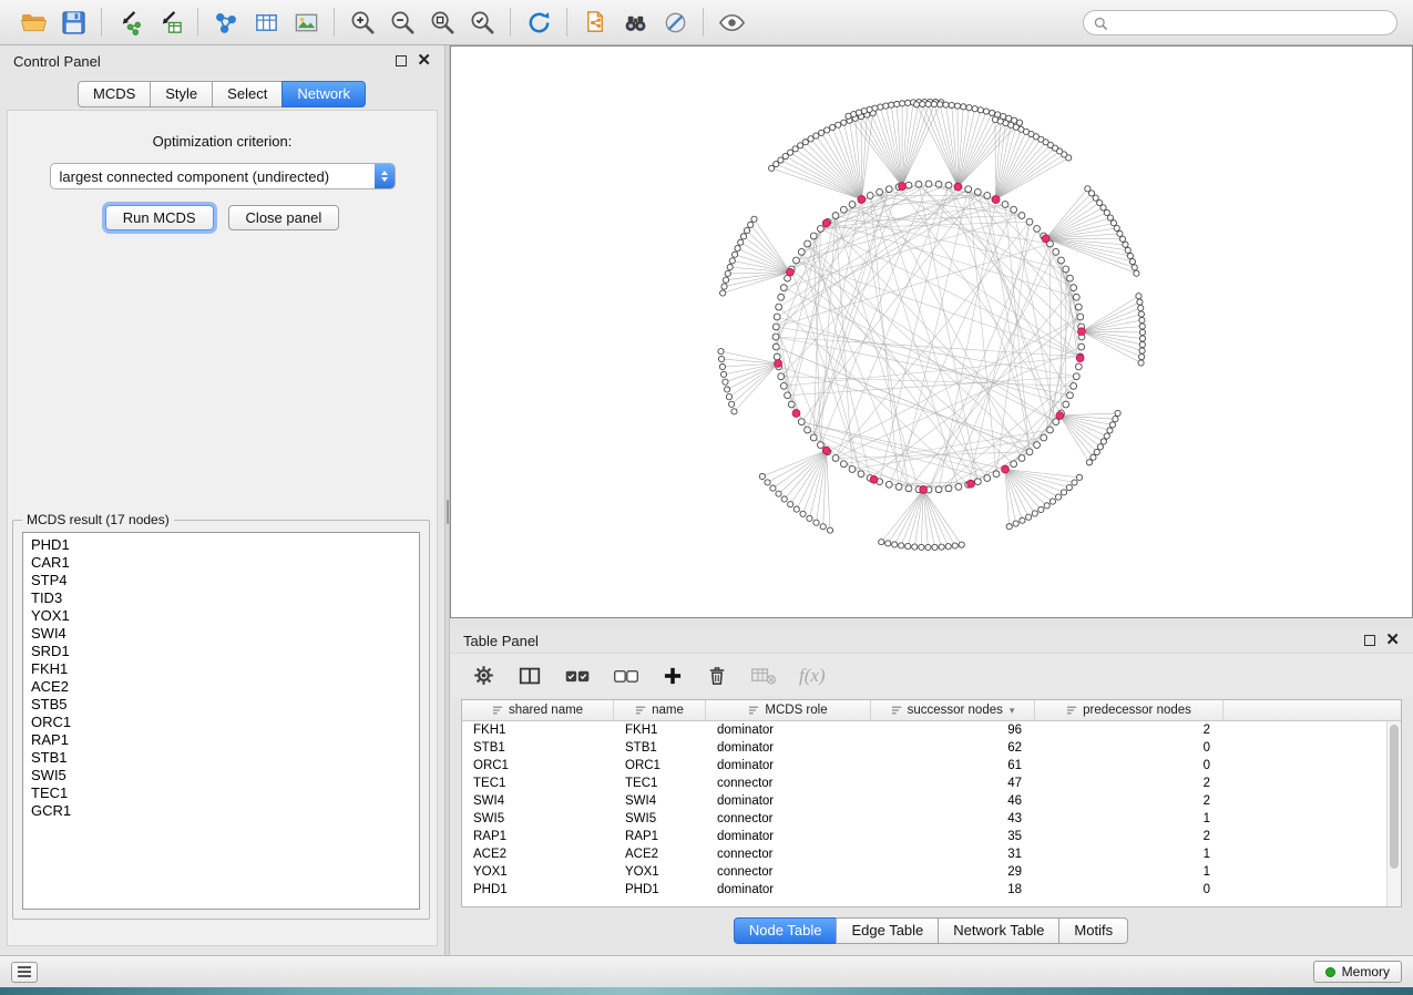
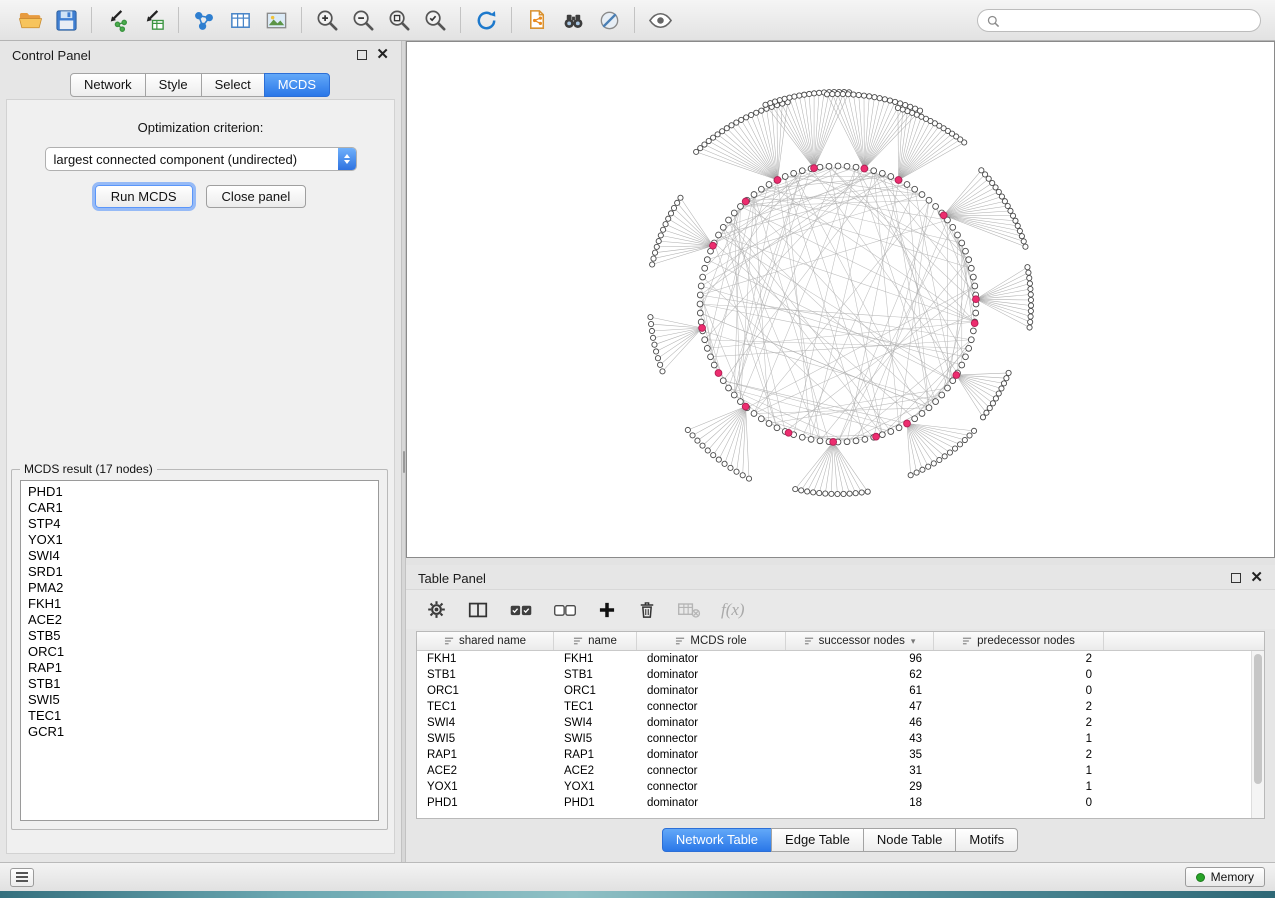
  Control Panel
  ✕
- MCDS
+ Network
  Style
  Select
- Network
+ MCDS
  Optimization criterion:
  largest connected component (undirected)
  Run MCDS
  Close panel
  MCDS result (17 nodes)
  PHD1
  CAR1
  STP4
- TID3
  YOX1
  SWI4
  SRD1
+ PMA2
  FKH1
  ACE2
  STB5
  ORC1
  RAP1
  STB1
  SWI5
  TEC1
  GCR1
  Table Panel
  ✕
  f(x)
  shared name
  name
  MCDS role
  successor nodes
  ▾
  predecessor nodes
  FKH1
  FKH1
  dominator
  96
  2
  STB1
  STB1
  dominator
  62
  0
  ORC1
  ORC1
  dominator
  61
  0
  TEC1
  TEC1
  connector
  47
  2
  SWI4
  SWI4
  dominator
  46
  2
  SWI5
  SWI5
  connector
  43
  1
  RAP1
  RAP1
  dominator
  35
  2
  ACE2
  ACE2
  connector
  31
  1
  YOX1
  YOX1
  connector
  29
  1
  PHD1
  PHD1
  dominator
  18
  0
- Node Table
+ Network Table
  Edge Table
- Network Table
+ Node Table
  Motifs
  Memory
